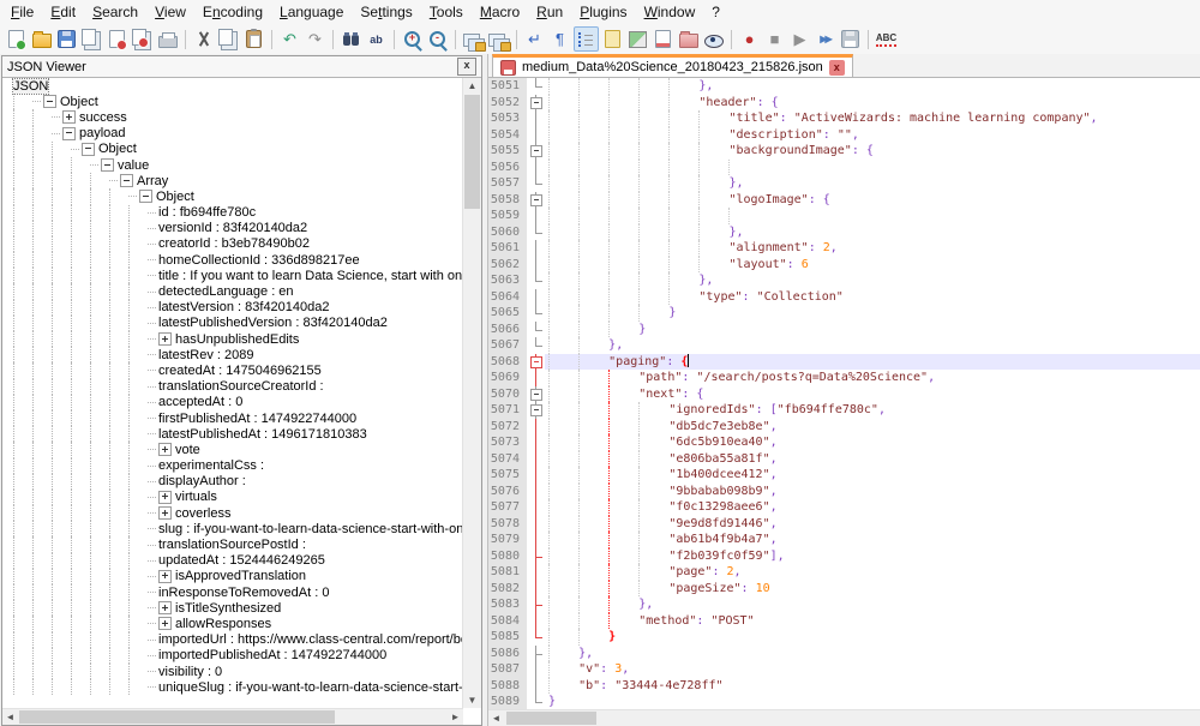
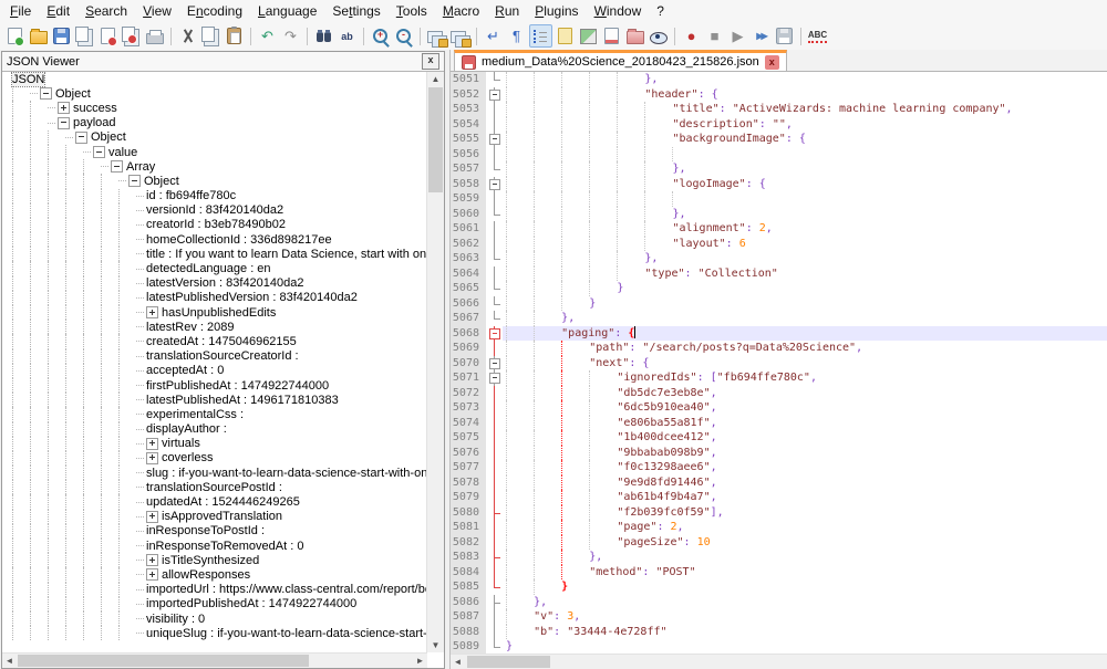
  File
  Edit
  Search
  View
  Encoding
  Language
  Settings
  Tools
  Macro
  Run
  Plugins
  Window
  ?
  ↶
  ↷
  ab
  +
  -
  ↵
  ¶
  ●
  ■
  ▶
  ▶▶
  ABC
  JSON Viewer
  x
  JSON
  Object
  success
  payload
  Object
  value
  Array
  Object
  id : fb694ffe780c
  versionId : 83f420140da2
  creatorId : b3eb78490b02
  homeCollectionId : 336d898217ee
  title : If you want to learn Data Science, start with on
  detectedLanguage : en
  latestVersion : 83f420140da2
  latestPublishedVersion : 83f420140da2
  hasUnpublishedEdits
  latestRev : 2089
  createdAt : 1475046962155
  translationSourceCreatorId :
  acceptedAt : 0
  firstPublishedAt : 1474922744000
  latestPublishedAt : 1496171810383
- vote
  experimentalCss :
  displayAuthor :
  virtuals
  coverless
  slug : if-you-want-to-learn-data-science-start-with-on
  translationSourcePostId :
  updatedAt : 1524446249265
  isApprovedTranslation
+ inResponseToPostId :
  inResponseToRemovedAt : 0
  isTitleSynthesized
  allowResponses
  importedUrl : https://www.class-central.com/report/b
  importedPublishedAt : 1474922744000
  visibility : 0
  uniqueSlug : if-you-want-to-learn-data-science-start-
  ▲
  ▼
  ◄
  ►
  medium_Data%20Science_20180423_215826.json
  x
  5051
  },
  5052
  "header": {
  5053
  "title": "ActiveWizards: machine learning company",
  5054
  "description": "",
  5055
  "backgroundImage": {
  5056
  5057
  },
  5058
  "logoImage": {
  5059
  5060
  },
  5061
  "alignment": 2,
  5062
  "layout": 6
  5063
  },
  5064
  "type": "Collection"
  5065
  }
  5066
  }
  5067
  },
  5068
  "paging": {
  5069
  "path": "/search/posts?q=Data%20Science",
  5070
  "next": {
  5071
  "ignoredIds": ["fb694ffe780c",
  5072
  "db5dc7e3eb8e",
  5073
  "6dc5b910ea40",
  5074
  "e806ba55a81f",
  5075
  "1b400dcee412",
  5076
  "9bbabab098b9",
  5077
  "f0c13298aee6",
  5078
  "9e9d8fd91446",
  5079
  "ab61b4f9b4a7",
  5080
  "f2b039fc0f59"],
  5081
  "page": 2,
  5082
  "pageSize": 10
  5083
  },
  5084
  "method": "POST"
  5085
  }
  5086
  },
  5087
  "v": 3,
  5088
  "b": "33444-4e728ff"
  5089
  }
  ◄
